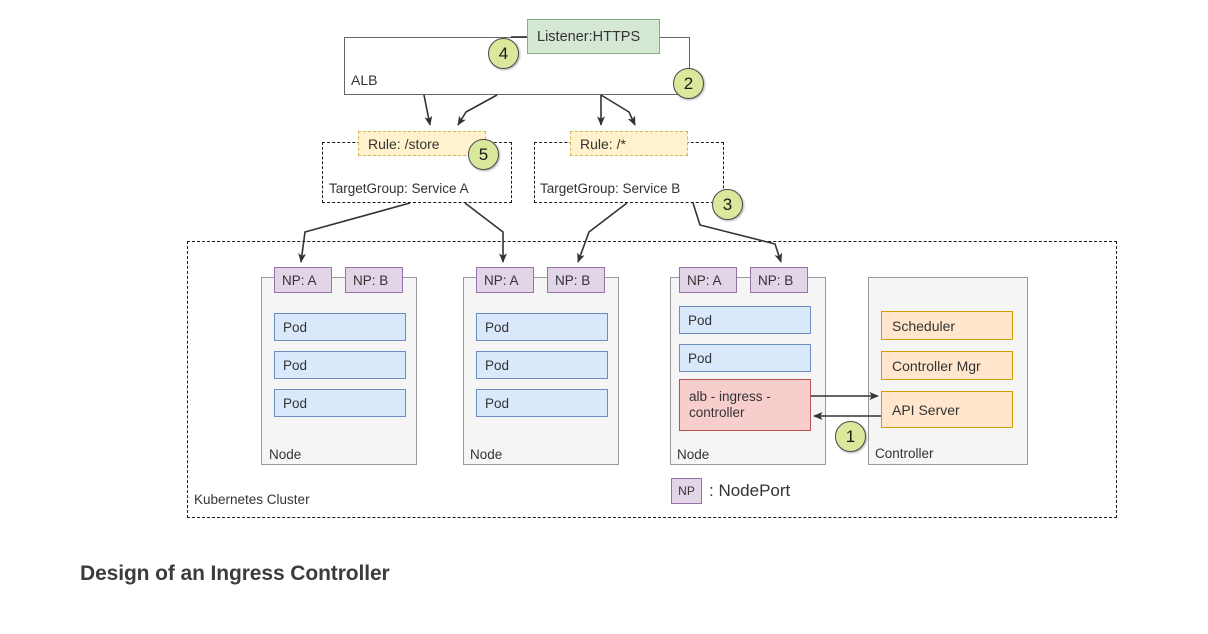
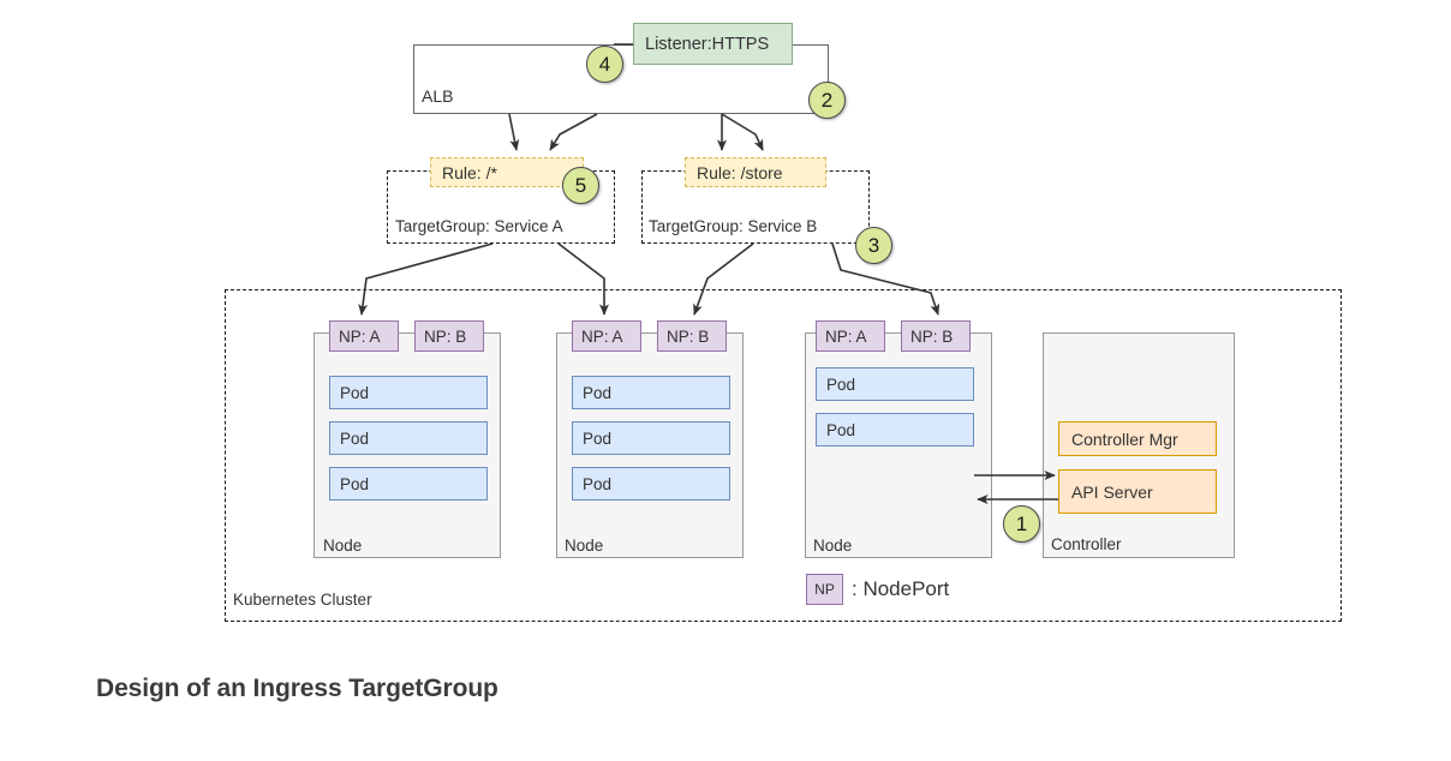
  ALB
  Listener:HTTPS
  TargetGroup: Service A
- Rule: /store
+ Rule: /*
  TargetGroup: Service B
- Rule: /*
+ Rule: /store
  Kubernetes Cluster
  NP
  : NodePort
  Node
  NP: A
  NP: B
  Pod
  Pod
  Pod
  Node
  NP: A
  NP: B
  Pod
  Pod
  Pod
  Node
  NP: A
  NP: B
  Pod
  Pod
- alb - ingress - controller
  Controller
- Scheduler
  Controller Mgr
  API Server
  4
  2
  5
  3
  1
- Design of an Ingress Controller
+ Design of an Ingress TargetGroup
